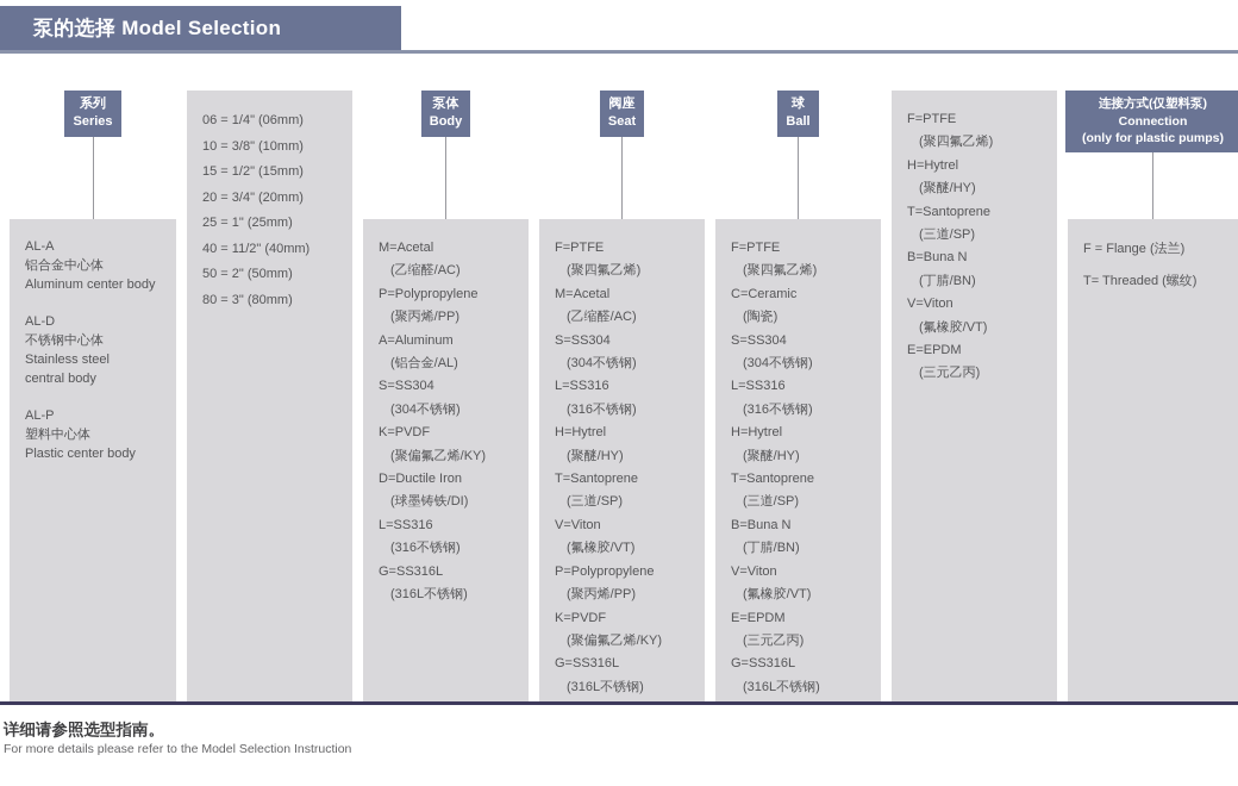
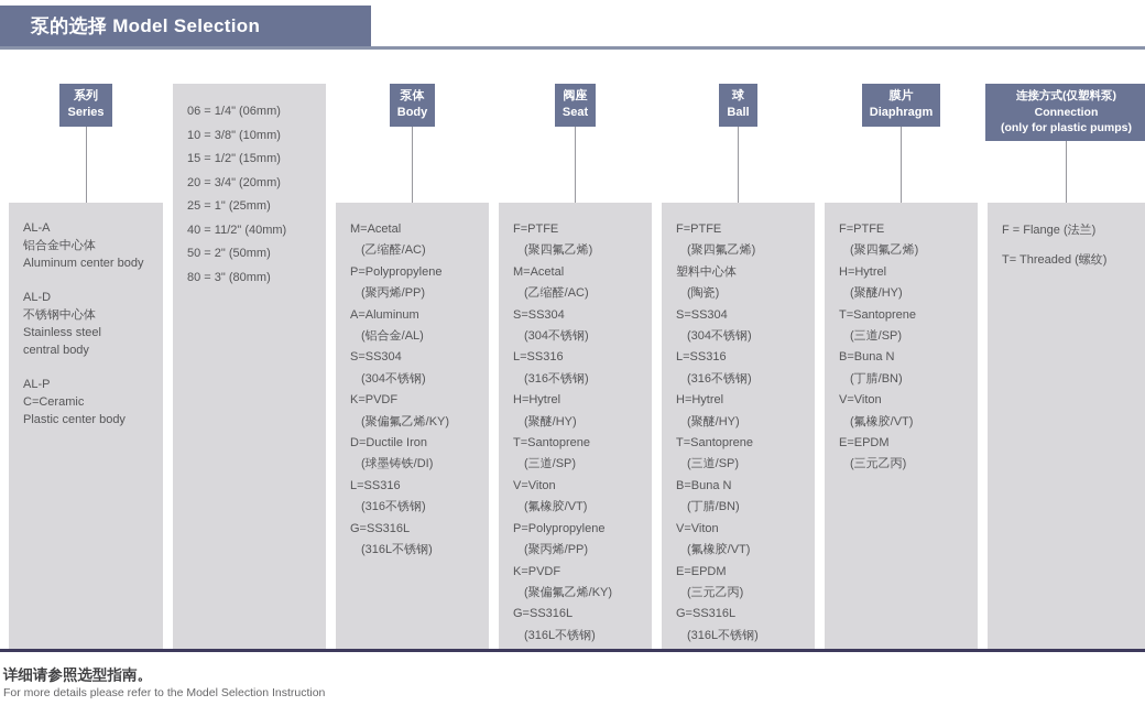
  泵的选择 Model Selection
  系列
  Series
  AL-A
  铝合金中心体
  Aluminum center body
  AL-D
  不锈钢中心体
  Stainless steel
  central body
  AL-P
- 塑料中心体
+ C=Ceramic
  Plastic center body
  06 = 1/4" (06mm)
  10 = 3/8" (10mm)
  15 = 1/2" (15mm)
  20 = 3/4" (20mm)
  25 = 1" (25mm)
  40 = 11/2" (40mm)
  50 = 2" (50mm)
  80 = 3" (80mm)
  泵体
  Body
  M=Acetal
  (乙缩醛/AC)
  P=Polypropylene
  (聚丙烯/PP)
  A=Aluminum
  (铝合金/AL)
  S=SS304
  (304不锈钢)
  K=PVDF
  (聚偏氟乙烯/KY)
  D=Ductile Iron
  (球墨铸铁/DI)
  L=SS316
  (316不锈钢)
  G=SS316L
  (316L不锈钢)
  阀座
  Seat
  F=PTFE
  (聚四氟乙烯)
  M=Acetal
  (乙缩醛/AC)
  S=SS304
  (304不锈钢)
  L=SS316
  (316不锈钢)
  H=Hytrel
  (聚醚/HY)
  T=Santoprene
  (三道/SP)
  V=Viton
  (氟橡胶/VT)
  P=Polypropylene
  (聚丙烯/PP)
  K=PVDF
  (聚偏氟乙烯/KY)
  G=SS316L
  (316L不锈钢)
  球
  Ball
  F=PTFE
  (聚四氟乙烯)
- C=Ceramic
+ 塑料中心体
  (陶瓷)
  S=SS304
  (304不锈钢)
  L=SS316
  (316不锈钢)
  H=Hytrel
  (聚醚/HY)
  T=Santoprene
  (三道/SP)
  B=Buna N
  (丁腈/BN)
  V=Viton
  (氟橡胶/VT)
  E=EPDM
  (三元乙丙)
  G=SS316L
  (316L不锈钢)
+ 膜片
+ Diaphragm
  F=PTFE
  (聚四氟乙烯)
  H=Hytrel
  (聚醚/HY)
  T=Santoprene
  (三道/SP)
  B=Buna N
  (丁腈/BN)
  V=Viton
  (氟橡胶/VT)
  E=EPDM
  (三元乙丙)
  连接方式(仅塑料泵)
  Connection
  (only for plastic pumps)
  F = Flange (法兰)
  T= Threaded (螺纹)
  详细请参照选型指南。
  For more details please refer to the Model Selection Instruction
